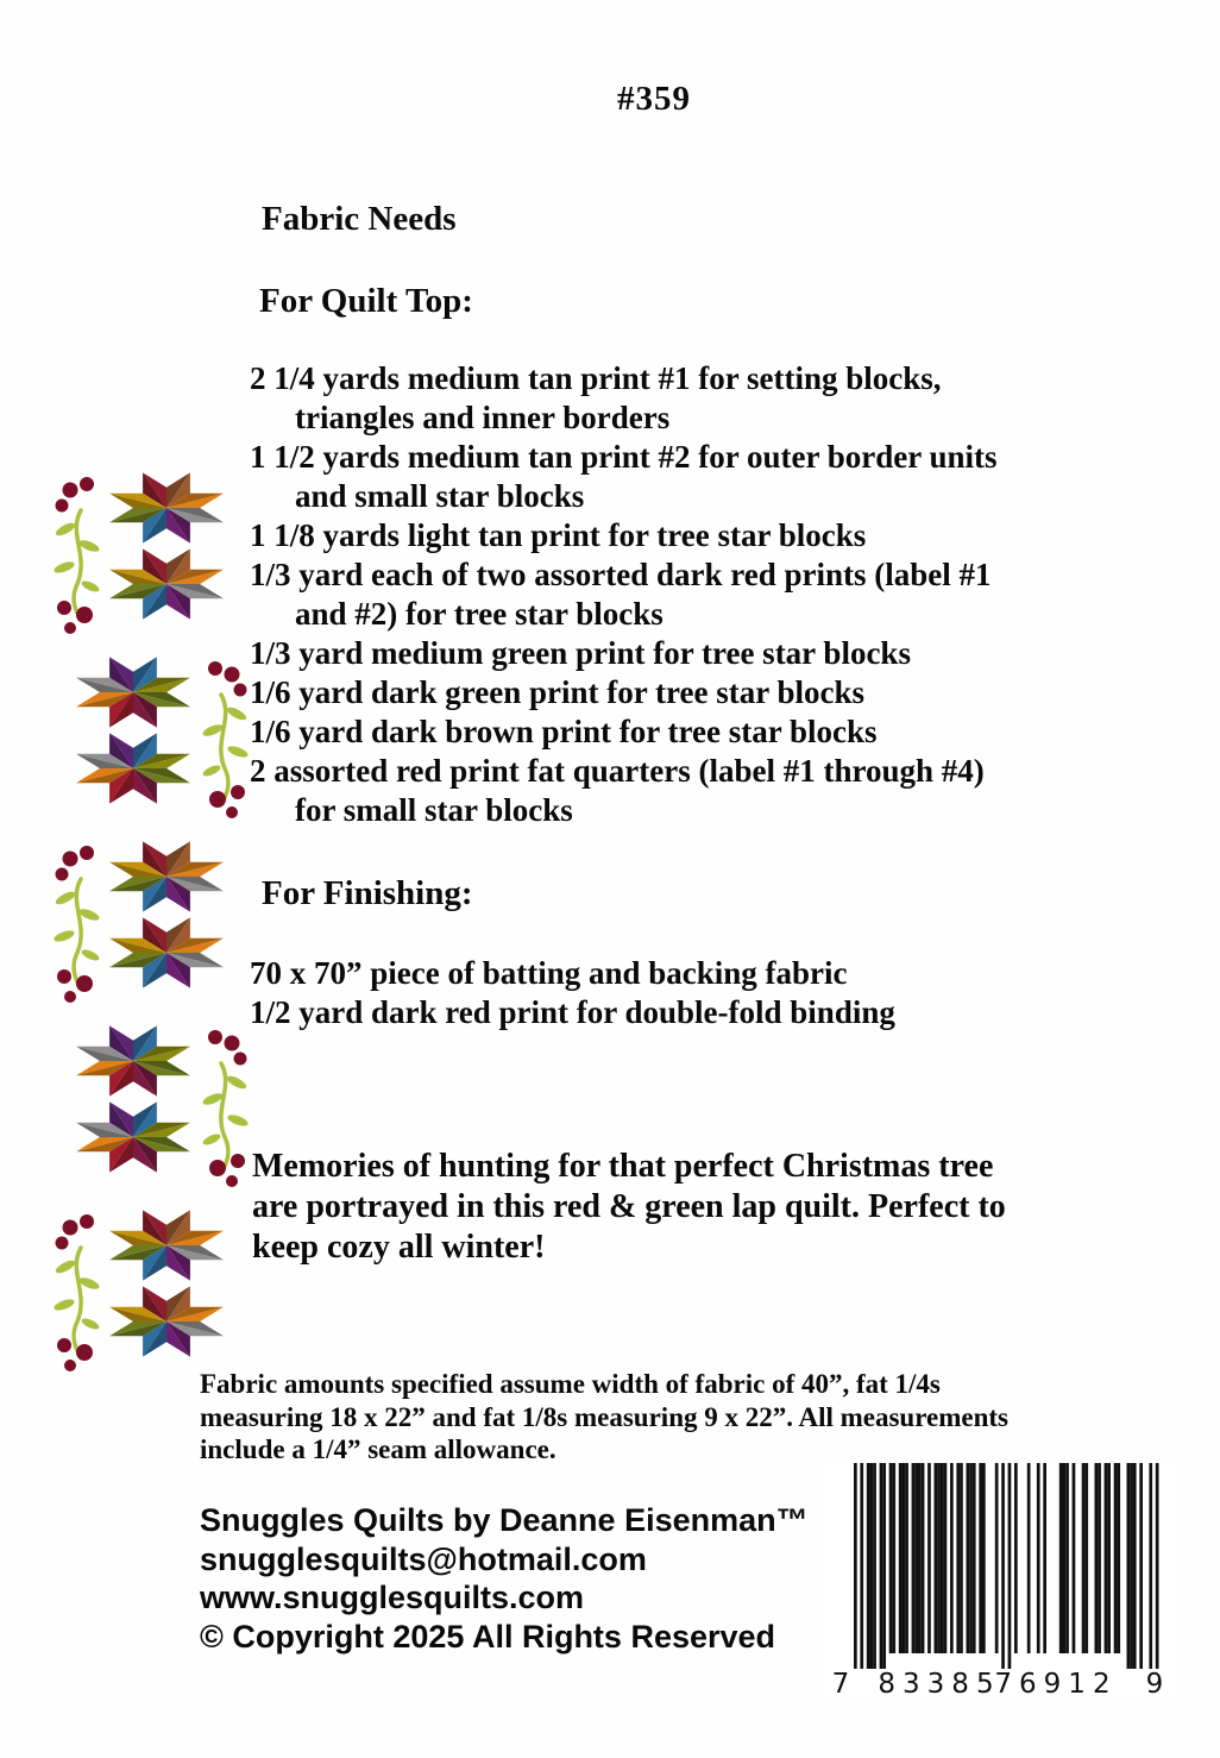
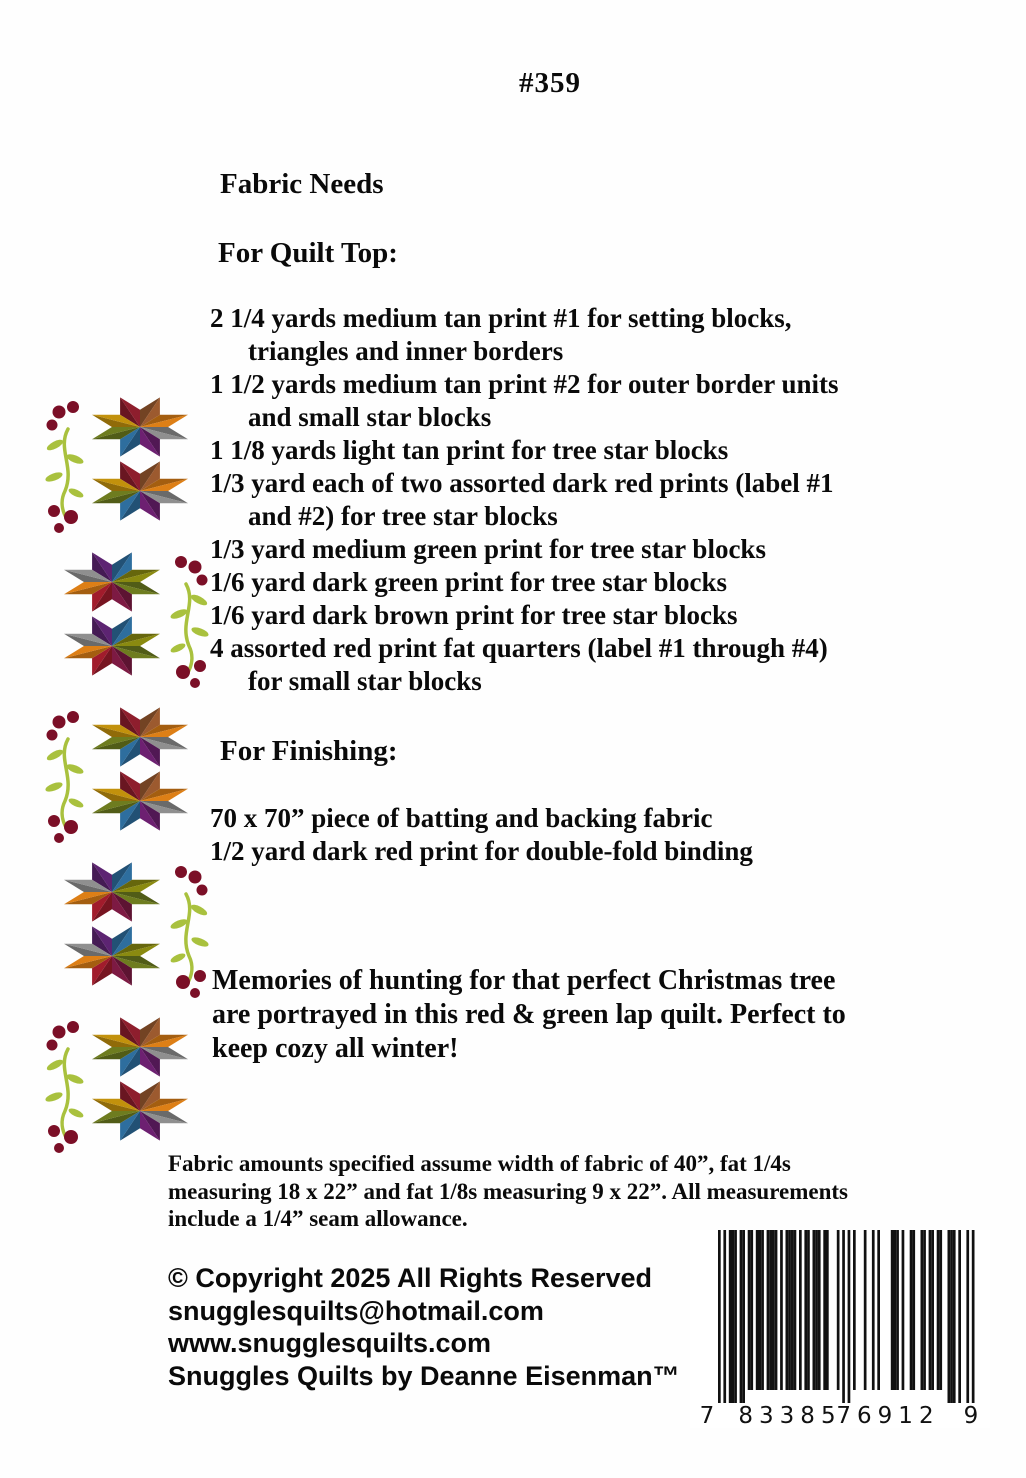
  #359
  Fabric Needs
  For Quilt Top:
  2 1/4 yards medium tan print #1 for setting blocks,
  triangles and inner borders
  1 1/2 yards medium tan print #2 for outer border units
  and small star blocks
  1 1/8 yards light tan print for tree star blocks
  1/3 yard each of two assorted dark red prints (label #1
  and #2) for tree star blocks
  1/3 yard medium green print for tree star blocks
  1/6 yard dark green print for tree star blocks
  1/6 yard dark brown print for tree star blocks
- 2 assorted red print fat quarters (label #1 through #4)
+ 4 assorted red print fat quarters (label #1 through #4)
  for small star blocks
  For Finishing:
  70 x 70” piece of batting and backing fabric
  1/2 yard dark red print for double-fold binding
  Memories of hunting for that perfect Christmas tree
  are portrayed in this red & green lap quilt. Perfect to
  keep cozy all winter!
  Fabric amounts specified assume width of fabric of 40”, fat 1/4s
  measuring 18 x 22” and fat 1/8s measuring 9 x 22”. All measurements
  include a 1/4” seam allowance.
- Snuggles Quilts by Deanne Eisenman™
+ © Copyright 2025 All Rights Reserved
  snugglesquilts@hotmail.com
  www.snugglesquilts.com
- © Copyright 2025 All Rights Reserved
+ Snuggles Quilts by Deanne Eisenman™
  7
  83385
  76912
  9
